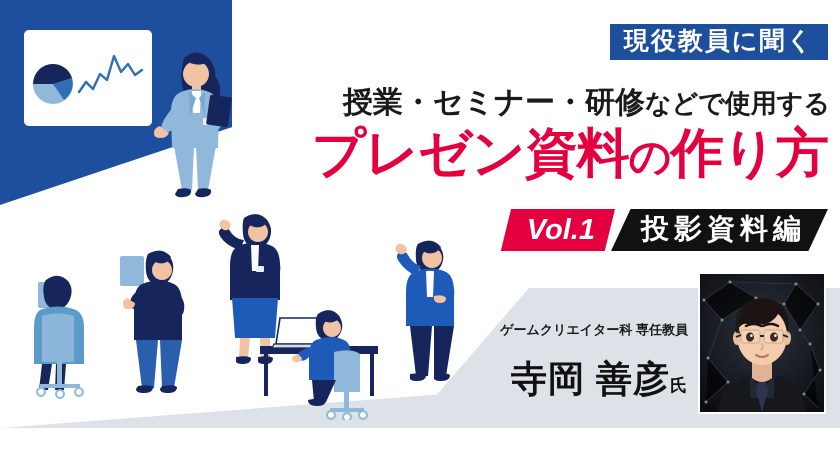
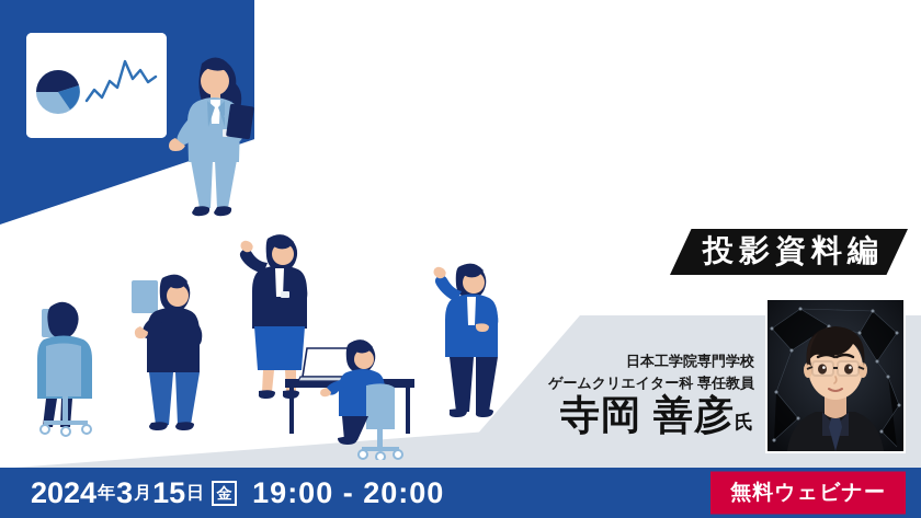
- 現役教員に聞く
- 授業・セミナー・研修などで使用する
- プレゼン資料の作り方
- Vol.1
  投影資料編
+ 日本工学院専門学校
  ゲームクリエイター科 専任教員
  寺岡 善彦氏
+ 2024
+ 年
+ 3
+ 月
+ 15
+ 日
+ 金
+ 19:00 - 20:00
+ 無料ウェビナー
